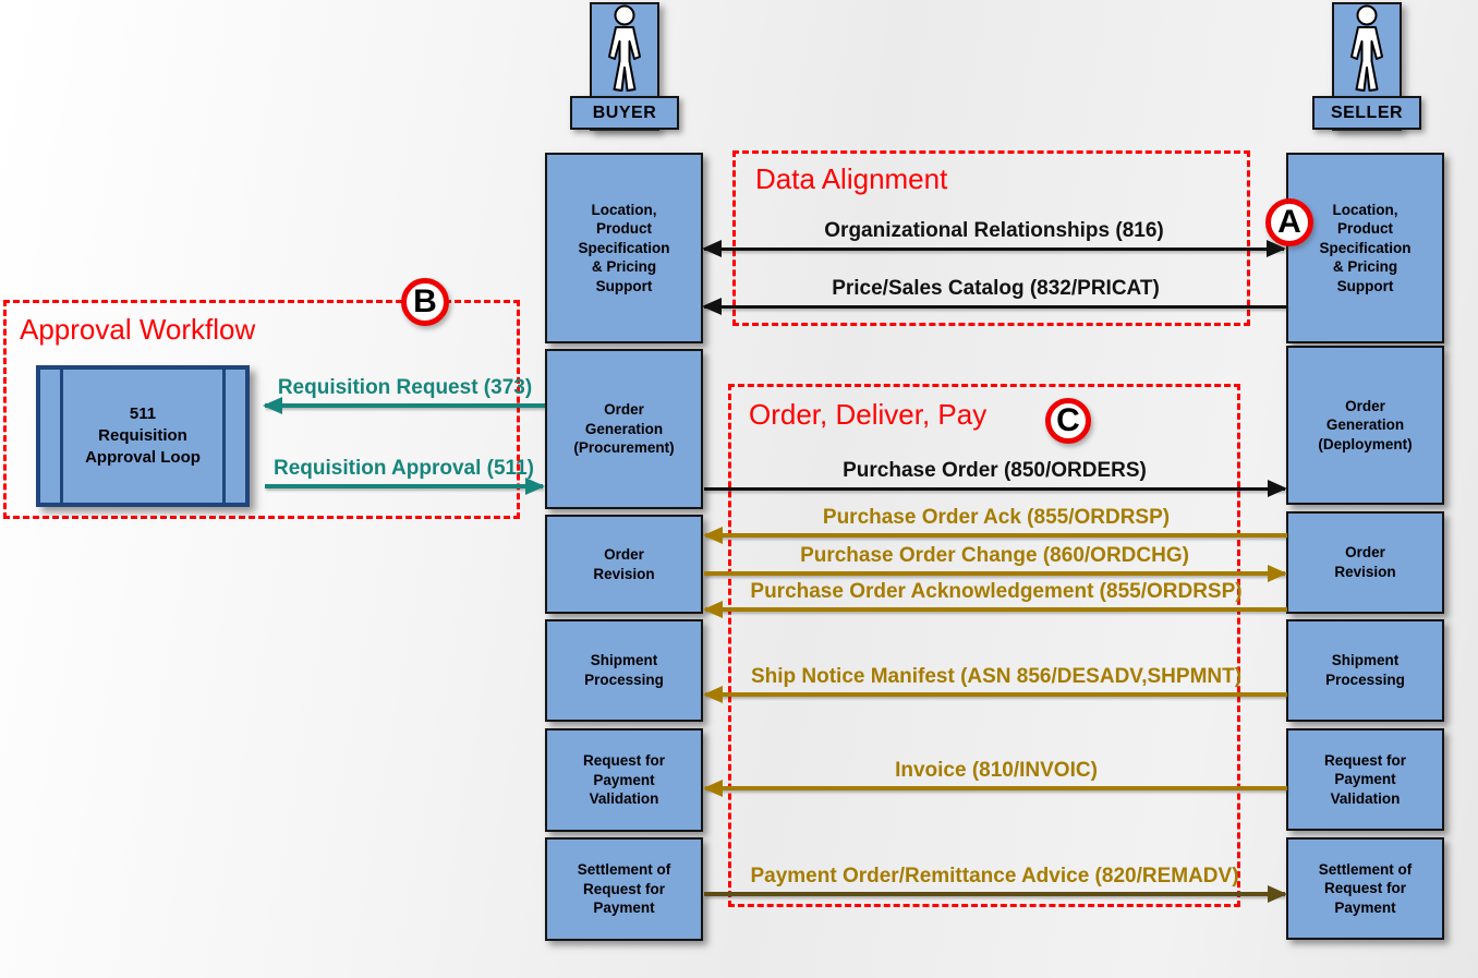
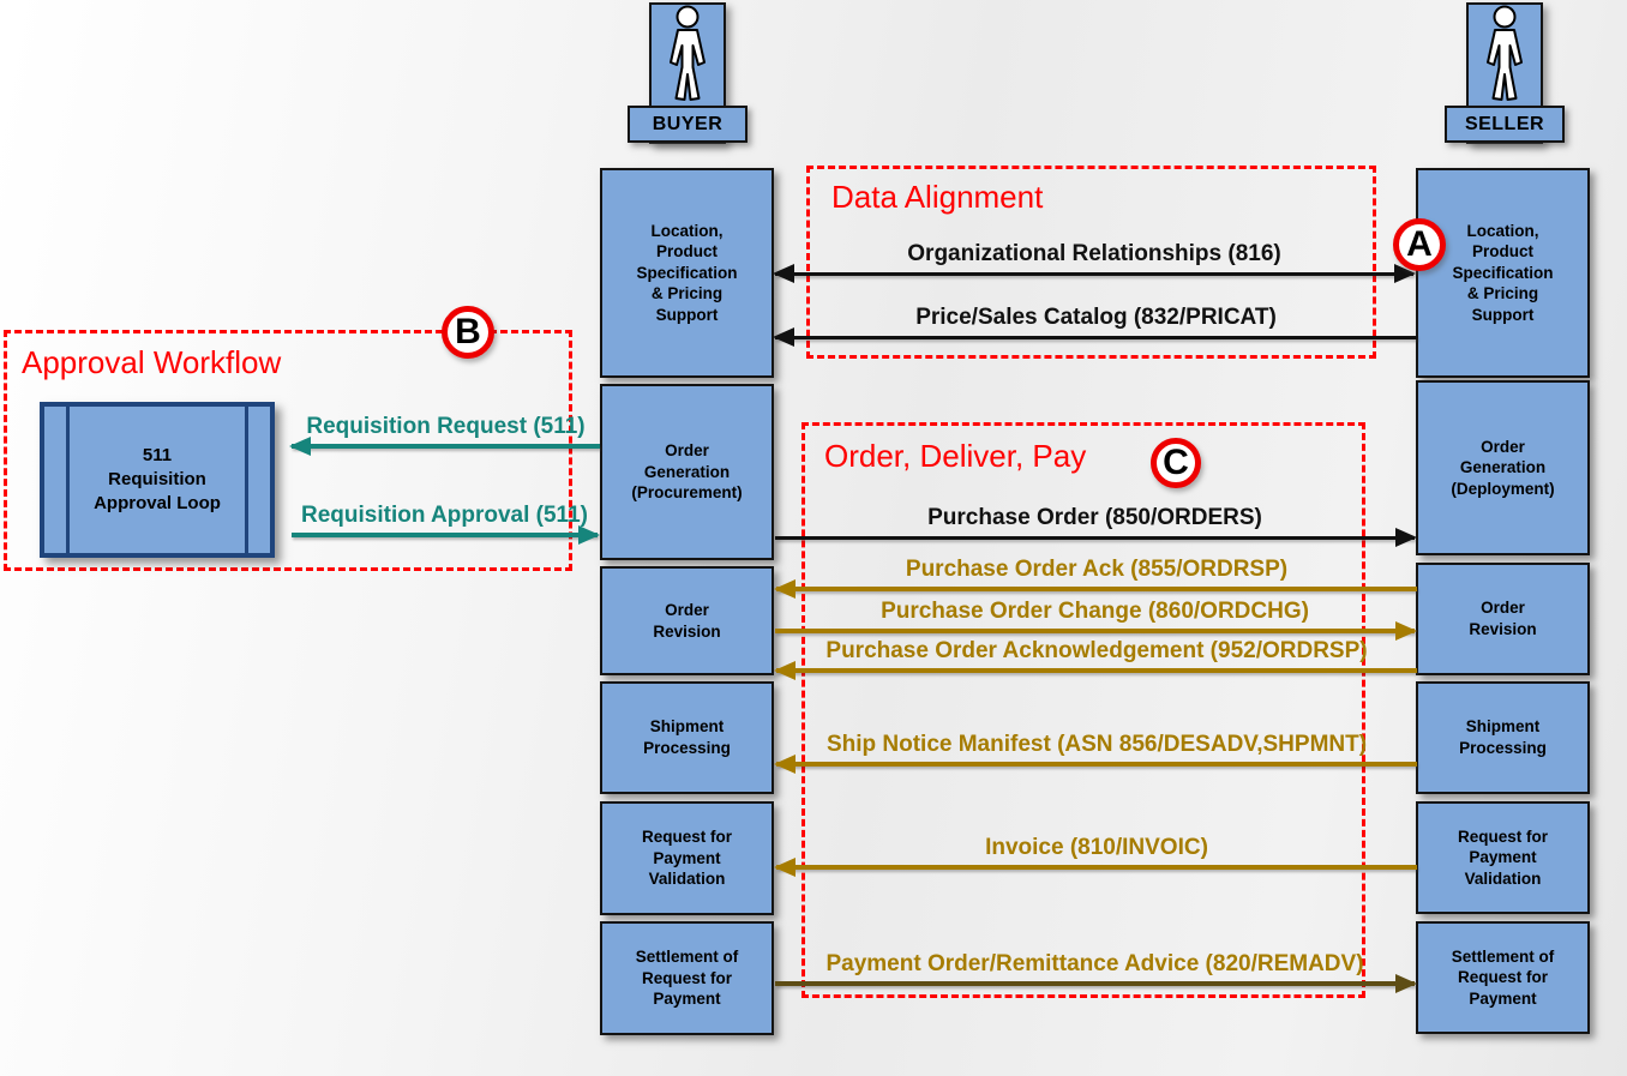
  Data Alignment
  Approval Workflow
  Order, Deliver, Pay
  BUYER
  SELLER
  511
  Requisition
  Approval Loop
  Location,
  Product
  Specification
  & Pricing
  Support
  Order
  Generation
  (Procurement)
  Order
  Revision
  Shipment
  Processing
  Request for
  Payment
  Validation
  Settlement of
  Request for
  Payment
  Location,
  Product
  Specification
  & Pricing
  Support
  Order
  Generation
  (Deployment)
  Order
  Revision
  Shipment
  Processing
  Request for
  Payment
  Validation
  Settlement of
  Request for
  Payment
  Organizational Relationships (816)
  Price/Sales Catalog (832/PRICAT)
- Requisition Request (373)
+ Requisition Request (511)
  Requisition Approval (511)
  Purchase Order (850/ORDERS)
  Purchase Order Ack (855/ORDRSP)
  Purchase Order Change (860/ORDCHG)
- Purchase Order Acknowledgement (855/ORDRSP)
+ Purchase Order Acknowledgement (952/ORDRSP)
  Ship Notice Manifest (ASN 856/DESADV,SHPMNT)
  Invoice (810/INVOIC)
  Payment Order/Remittance Advice (820/REMADV)
  A
  B
  C
